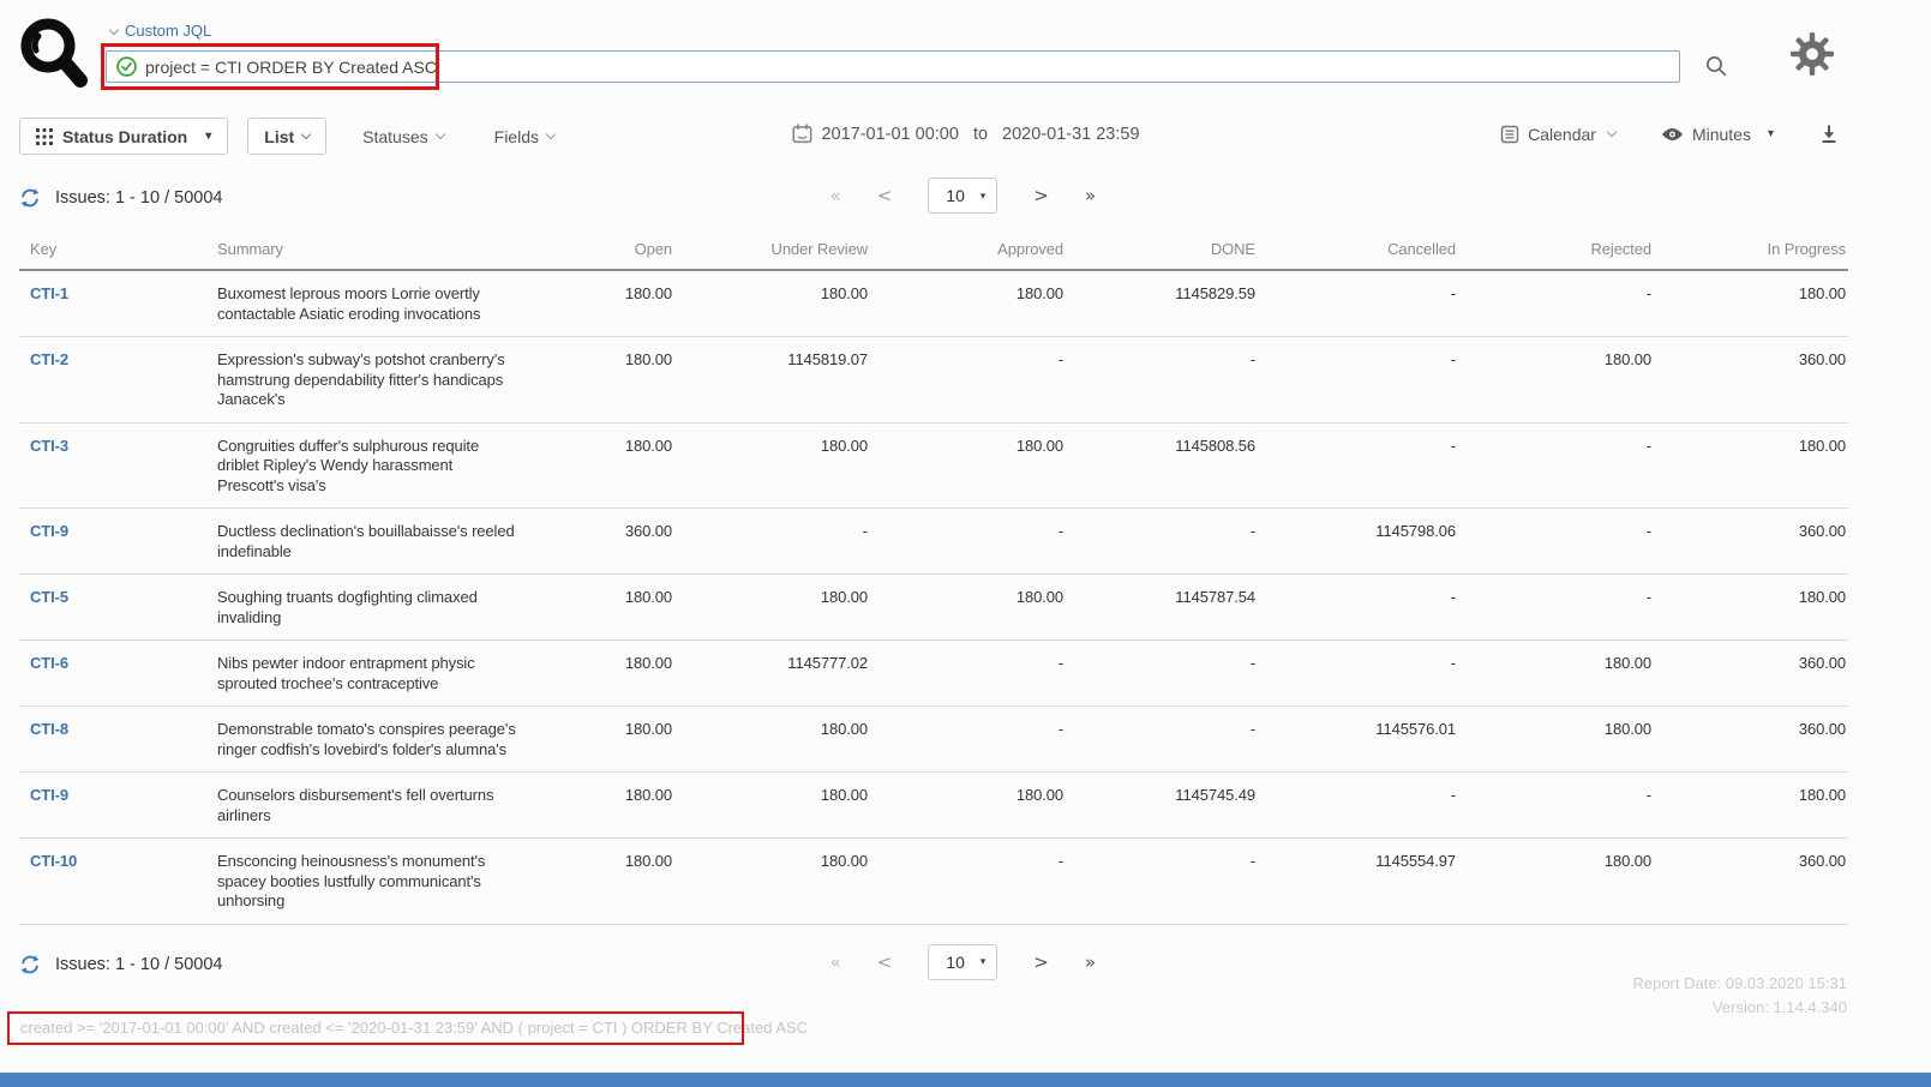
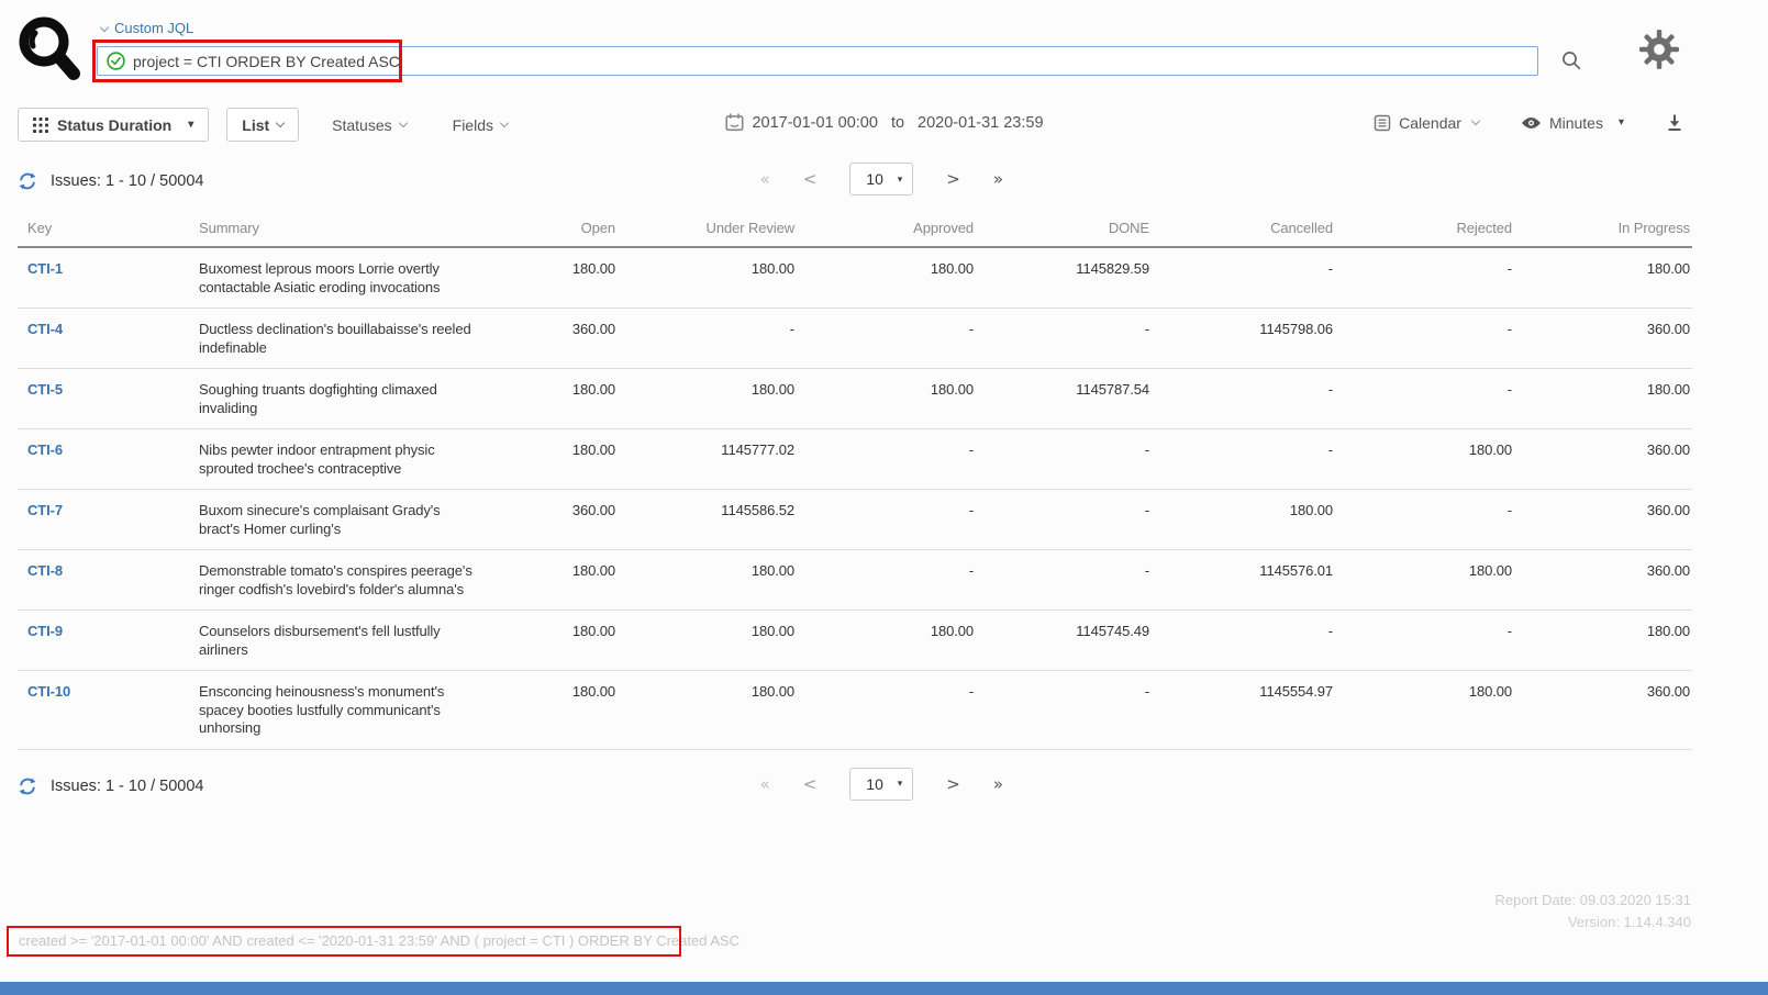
  Custom JQL
  project = CTI ORDER BY Created ASC
  Status Duration
  ▾
  List
  Statuses
  Fields
  2017-01-01 00:00
  to
  2020-01-31 23:59
  Calendar
  Minutes
  ▾
  Issues: 1 - 10 / 50004
  «
  <
  10
  ▾
  >
  »
  Key	Summary	Open	Under Review	Approved	DONE	Cancelled	Rejected	In Progress
  CTI-1	Buxomest leprous moors Lorrie overtly contactable Asiatic eroding invocations	180.00	180.00	180.00	1145829.59	-	-	180.00
- CTI-2	Expression's subway's potshot cranberry's hamstrung dependability fitter's handicaps Janacek's	180.00	1145819.07	-	-	-	180.00	360.00
- CTI-3	Congruities duffer's sulphurous requite driblet Ripley's Wendy harassment Prescott's visa's	180.00	180.00	180.00	1145808.56	-	-	180.00
- CTI-9	Ductless declination's bouillabaisse's reeled indefinable	360.00	-	-	-	1145798.06	-	360.00
+ CTI-4	Ductless declination's bouillabaisse's reeled indefinable	360.00	-	-	-	1145798.06	-	360.00
  CTI-5	Soughing truants dogfighting climaxed invaliding	180.00	180.00	180.00	1145787.54	-	-	180.00
  CTI-6	Nibs pewter indoor entrapment physic sprouted trochee's contraceptive	180.00	1145777.02	-	-	-	180.00	360.00
+ CTI-7	Buxom sinecure's complaisant Grady's bract's Homer curling's	360.00	1145586.52	-	-	180.00	-	360.00
  CTI-8	Demonstrable tomato's conspires peerage's ringer codfish's lovebird's folder's alumna's	180.00	180.00	-	-	1145576.01	180.00	360.00
- CTI-9	Counselors disbursement's fell overturns airliners	180.00	180.00	180.00	1145745.49	-	-	180.00
+ CTI-9	Counselors disbursement's fell lustfully airliners	180.00	180.00	180.00	1145745.49	-	-	180.00
  CTI-10	Ensconcing heinousness's monument's spacey booties lustfully communicant's unhorsing	180.00	180.00	-	-	1145554.97	180.00	360.00
  Issues: 1 - 10 / 50004
  «
  <
  10
  ▾
  >
  »
  Report Date: 09.03.2020 15:31
  Version: 1.14.4.340
  created >= '2017-01-01 00:00' AND created <= '2020-01-31 23:59' AND ( project = CTI ) ORDER BY Created ASC
